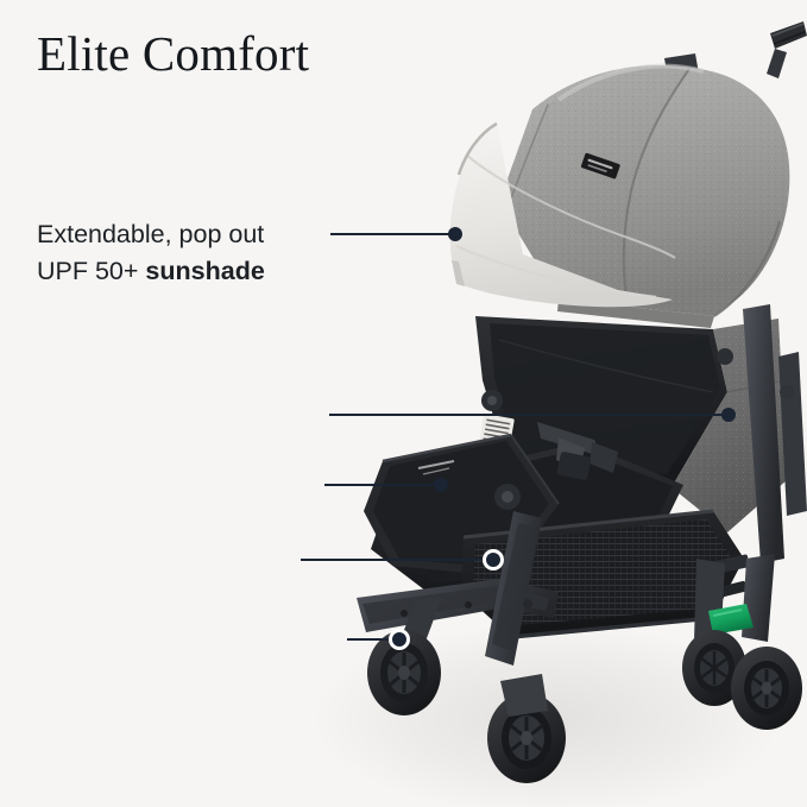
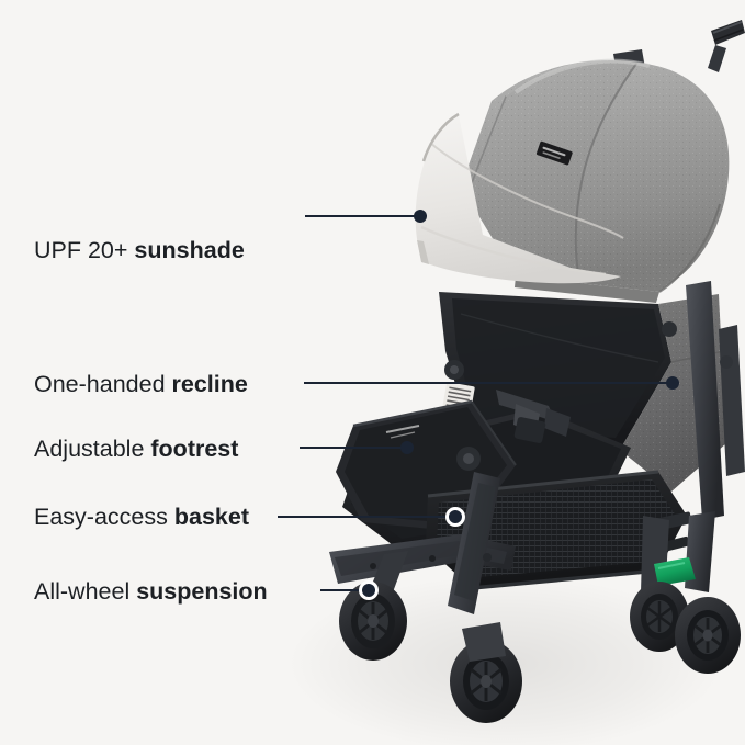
- Elite Comfort
- Extendable, pop out
- UPF 50+ sunshade
+ UPF 20+ sunshade
+ One-handed recline
+ Adjustable footrest
+ Easy-access basket
+ All-wheel suspension
